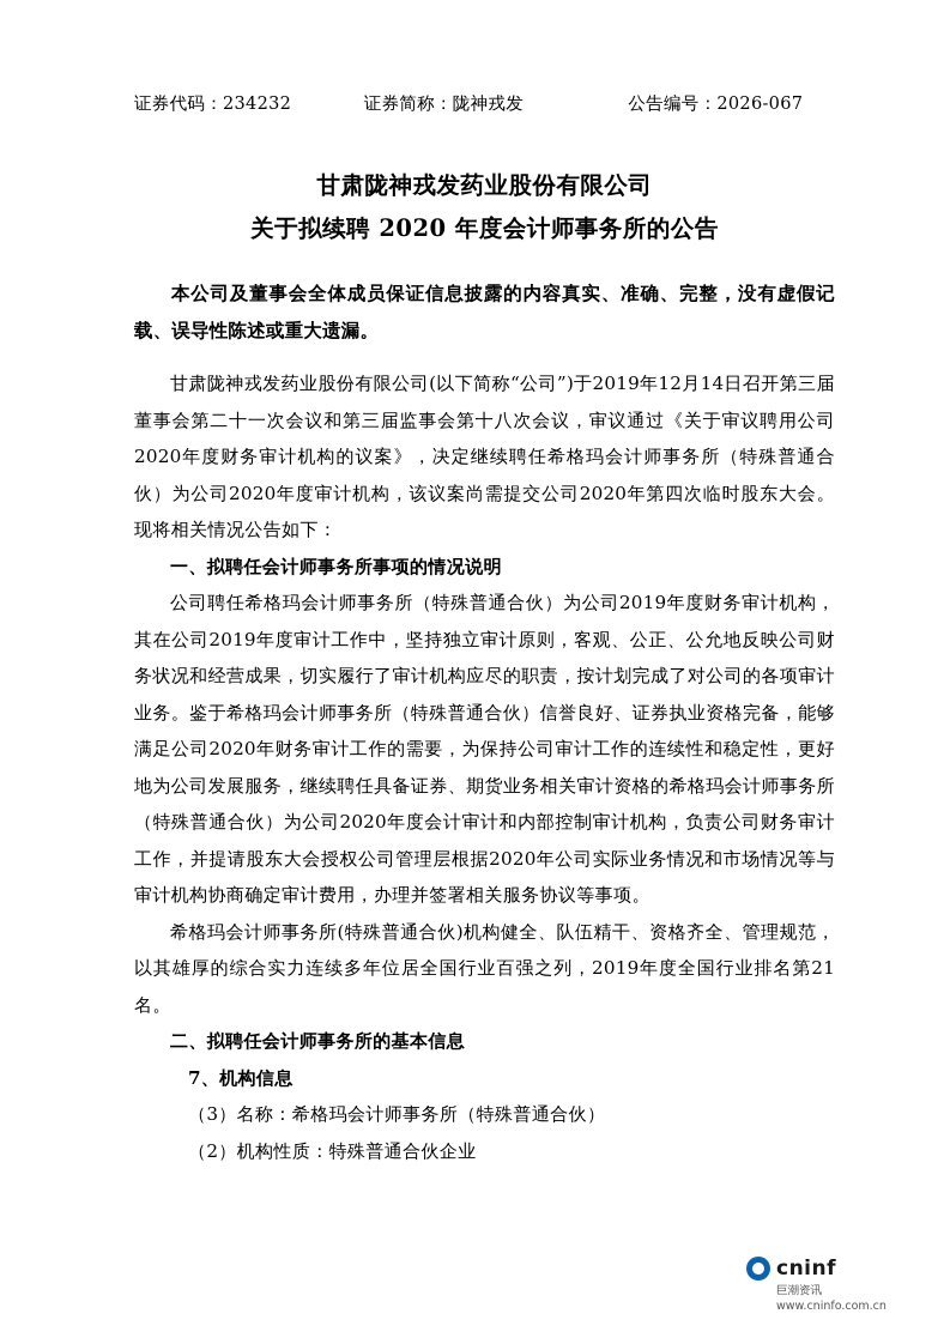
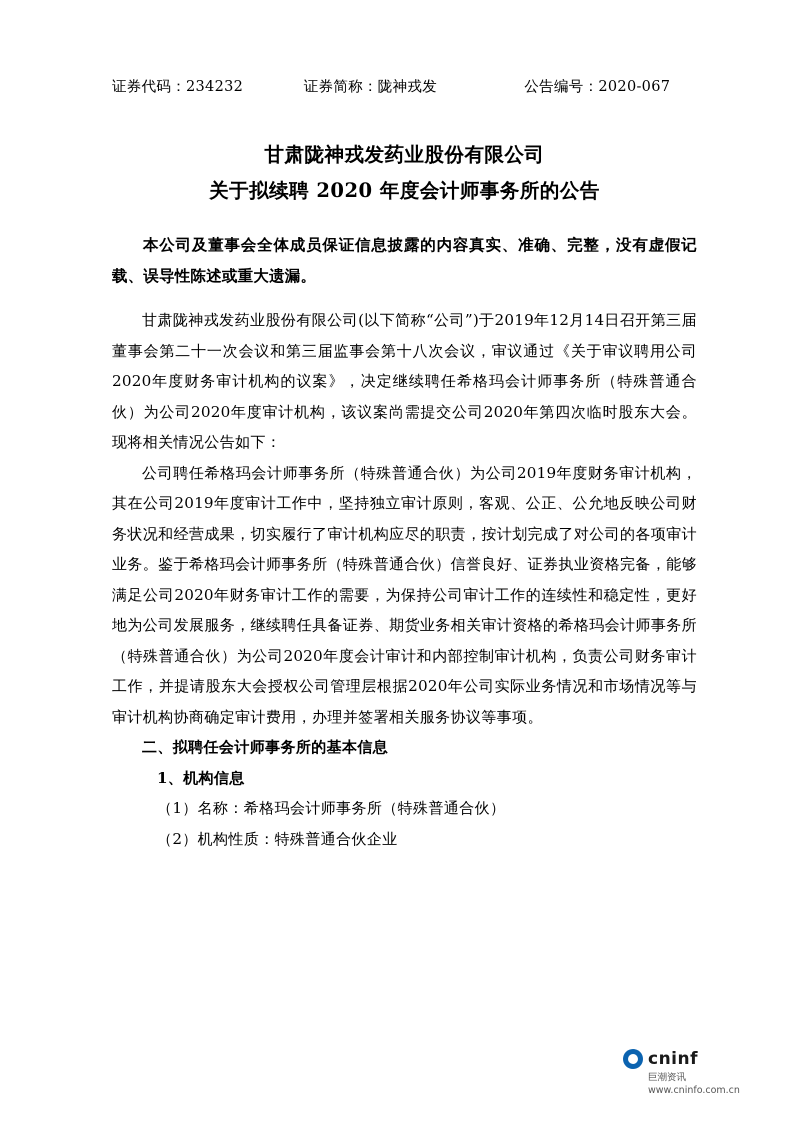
  证券代码：234232
  证券简称：陇神戎发
- 公告编号：2026-067
+ 公告编号：2020-067
  甘肃陇神戎发药业股份有限公司
  关于拟续聘 2020 年度会计师事务所的公告
  本公司及董事会全体成员保证信息披露的内容真实、准确、完整，没有虚假记载、误导性陈述或重大遗漏。
  甘肃陇神戎发药业股份有限公司(以下简称“公司”)于2019年12月14日召开第三届董事会第二十一次会议和第三届监事会第十八次会议，审议通过《关于审议聘用公司2020年度财务审计机构的议案》，决定继续聘任希格玛会计师事务所（特殊普通合伙）为公司2020年度审计机构，该议案尚需提交公司2020年第四次临时股东大会。现将相关情况公告如下：
- 一、拟聘任会计师事务所事项的情况说明
  公司聘任希格玛会计师事务所（特殊普通合伙）为公司2019年度财务审计机构，其在公司2019年度审计工作中，坚持独立审计原则，客观、公正、公允地反映公司财务状况和经营成果，切实履行了审计机构应尽的职责，按计划完成了对公司的各项审计业务。鉴于希格玛会计师事务所（特殊普通合伙）信誉良好、证券执业资格完备，能够满足公司2020年财务审计工作的需要，为保持公司审计工作的连续性和稳定性，更好地为公司发展服务，继续聘任具备证券、期货业务相关审计资格的希格玛会计师事务所（特殊普通合伙）为公司2020年度会计审计和内部控制审计机构，负责公司财务审计工作，并提请股东大会授权公司管理层根据2020年公司实际业务情况和市场情况等与审计机构协商确定审计费用，办理并签署相关服务协议等事项。
- 希格玛会计师事务所(特殊普通合伙)机构健全、队伍精干、资格齐全、管理规范，以其雄厚的综合实力连续多年位居全国行业百强之列，2019年度全国行业排名第21名。
  二、拟聘任会计师事务所的基本信息
- 7、机构信息
+ 1、机构信息
- （3）名称：希格玛会计师事务所（特殊普通合伙）
+ （1）名称：希格玛会计师事务所（特殊普通合伙）
  （2）机构性质：特殊普通合伙企业
  cninf
  巨潮资讯
  www.cninfo.com.cn
